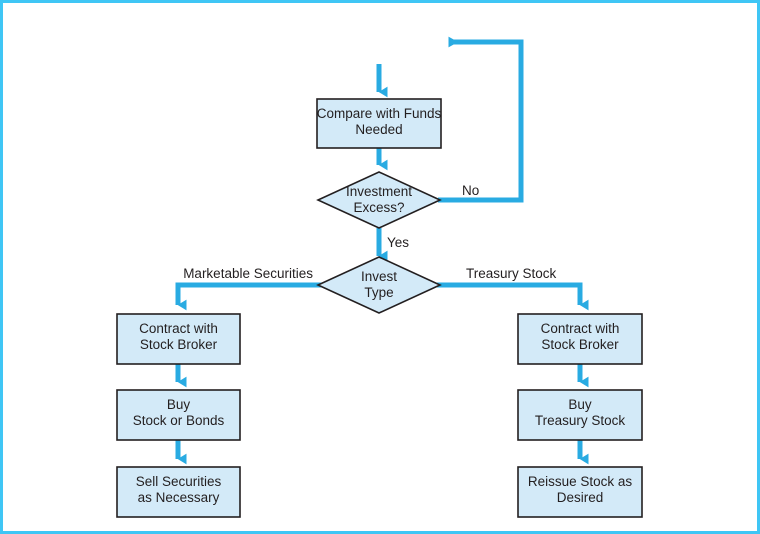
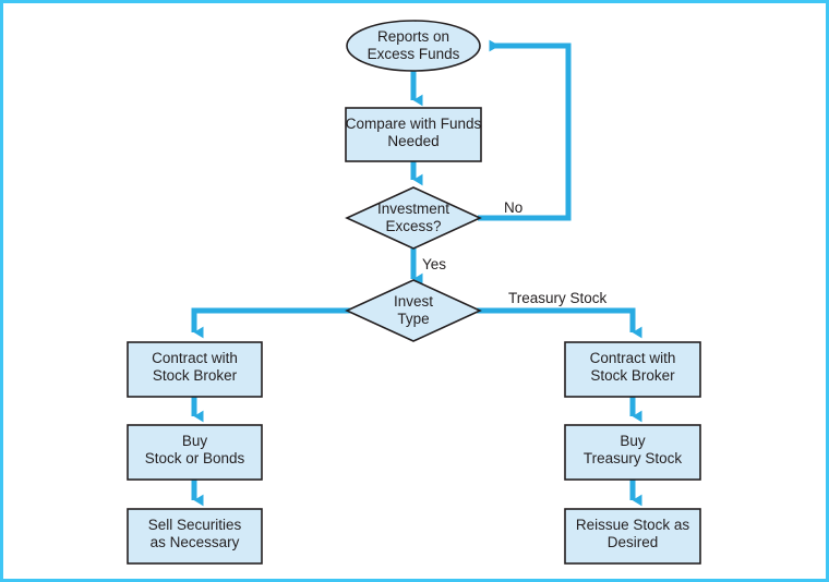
+ Reports on
+ Excess Funds
  Compare with Funds
  Needed
  Investment
  Excess?
  Invest
  Type
  Contract with
  Stock Broker
  Buy
  Stock or Bonds
  Sell Securities
  as Necessary
  Contract with
  Stock Broker
  Buy
  Treasury Stock
  Reissue Stock as
  Desired
  No
  Yes
- Marketable Securities
  Treasury Stock
